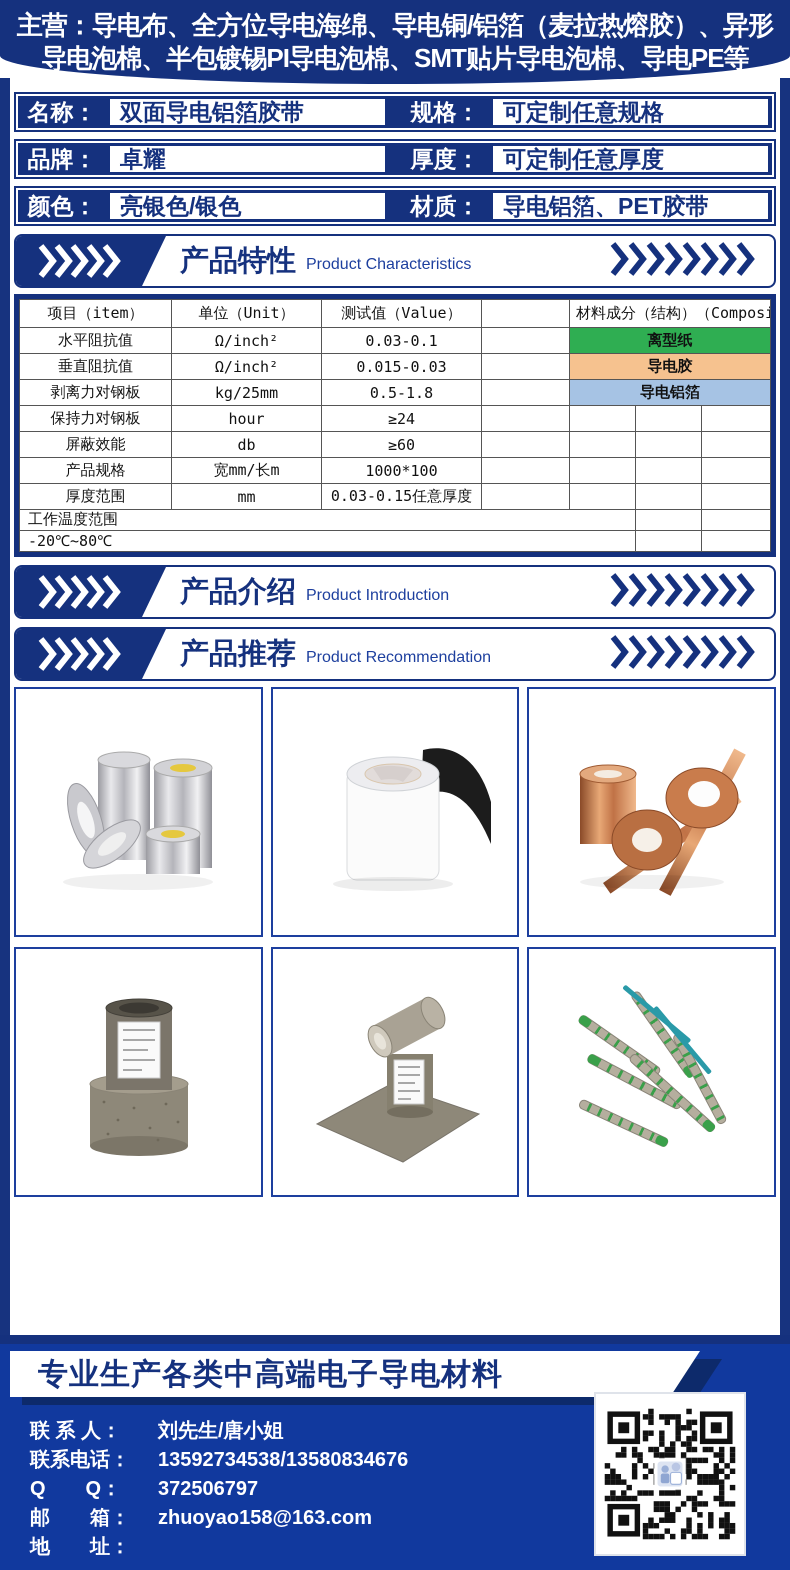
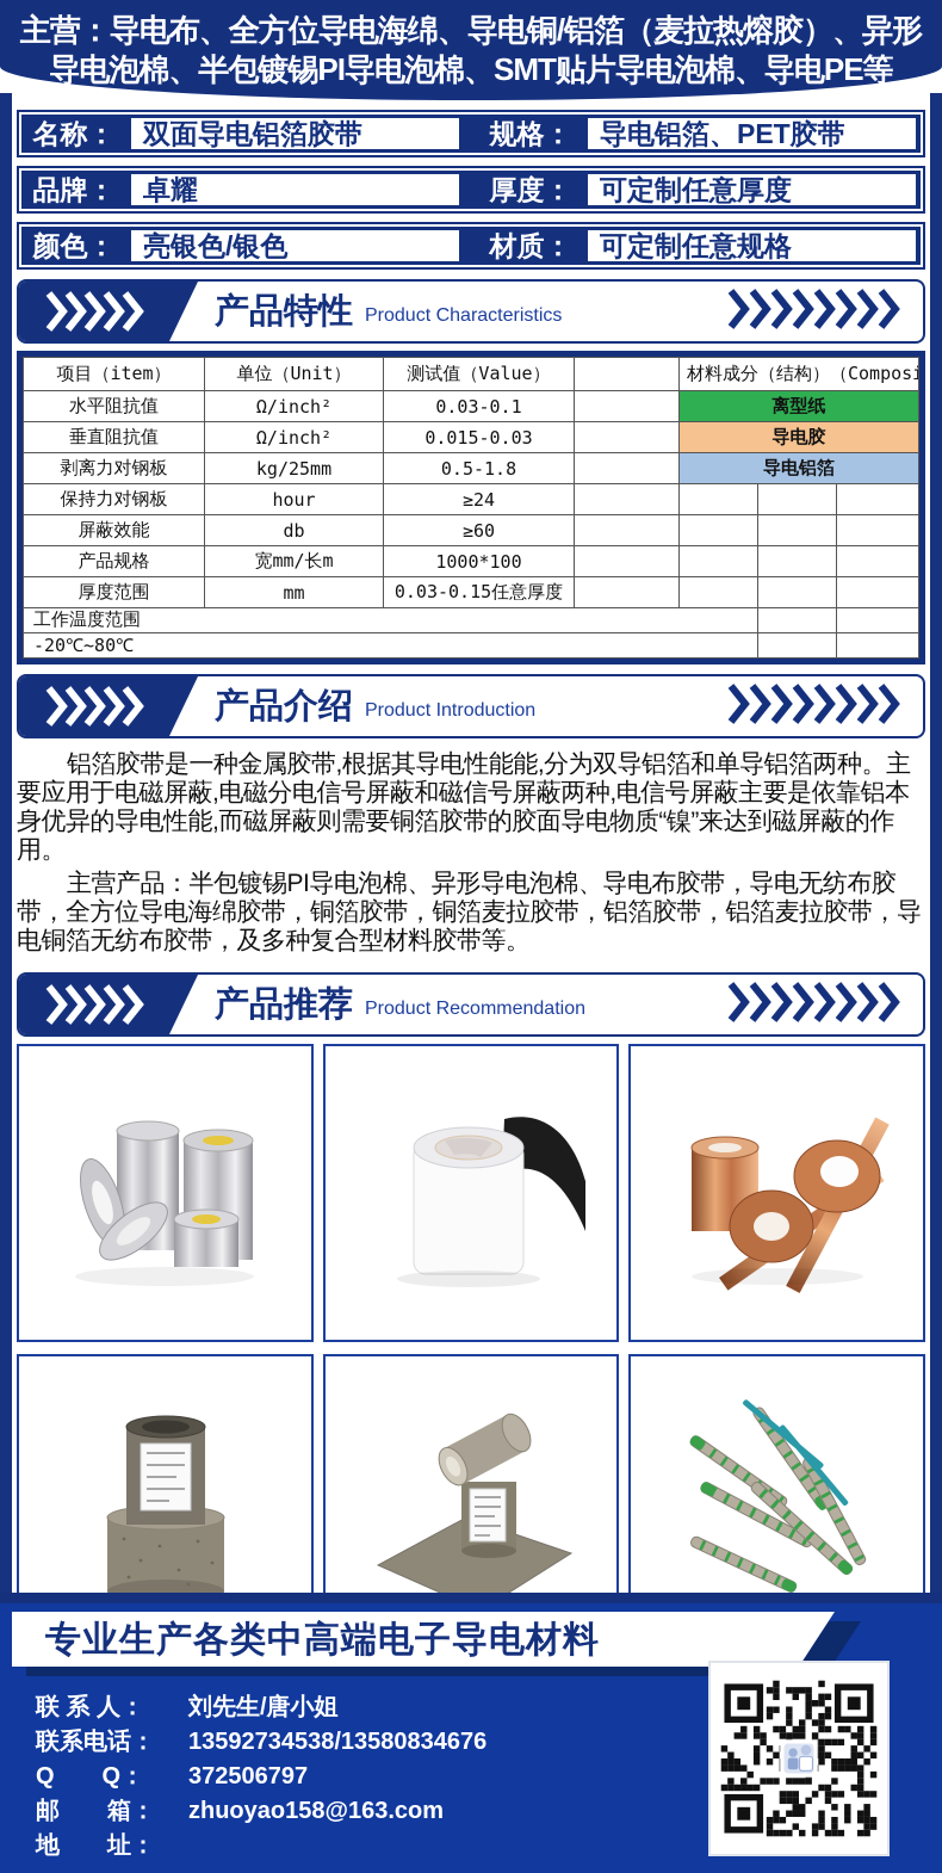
  主营：导电布、全方位导电海绵、导电铜/铝箔（麦拉热熔胶）、异形
  导电泡棉、半包镀锡PI导电泡棉、SMT贴片导电泡棉、导电PE等
  名称：
  双面导电铝箔胶带
  规格：
- 可定制任意规格
+ 导电铝箔、PET胶带
  品牌：
  卓耀
  厚度：
  可定制任意厚度
  颜色：
  亮银色/银色
  材质：
- 导电铝箔、PET胶带
+ 可定制任意规格
  产品特性
  Product Characteristics
  项目（item）	单位（Unit）	测试值（Value）		材料成分（结构）（Composi
  水平阻抗值	Ω/inch²	0.03-0.1		离型纸
  垂直阻抗值	Ω/inch²	0.015-0.03		导电胶
  剥离力对钢板	kg/25mm	0.5-1.8		导电铝箔
  保持力对钢板	hour	≥24
  屏蔽效能	db	≥60
  产品规格	宽mm/长m	1000*100
  厚度范围	mm	0.03-0.15任意厚度
  工作温度范围
  -20℃~80℃
  产品介绍
  Product Introduction
+ 铝箔胶带是一种金属胶带,根据其导电性能能,分为双导铝箔和单导铝箔两种。主要应用于电磁屏蔽,电磁分电信号屏蔽和磁信号屏蔽两种,电信号屏蔽主要是依靠铝本身优异的导电性能,而磁屏蔽则需要铜箔胶带的胶面导电物质“镍”来达到磁屏蔽的作用。
+ 主营产品：半包镀锡PI导电泡棉、异形导电泡棉、导电布胶带，导电无纺布胶带，全方位导电海绵胶带，铜箔胶带，铜箔麦拉胶带，铝箔胶带，铝箔麦拉胶带，导电铜箔无纺布胶带，及多种复合型材料胶带等。
  产品推荐
  Product Recommendation
  专业生产各类中高端电子导电材料
  联 系 人：
  刘先生/唐小姐
  联系电话：
  13592734538/13580834676
  Q Q：
  372506797
  邮 箱：
  zhuoyao158@163.com
  地 址：
